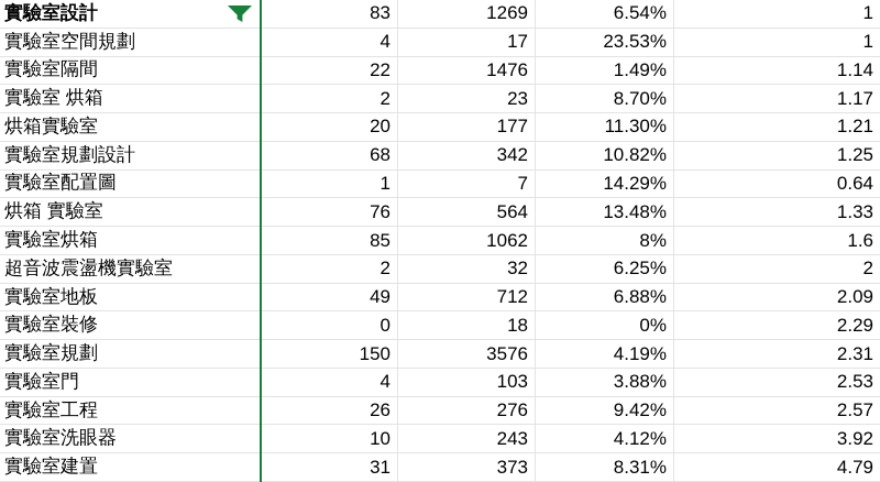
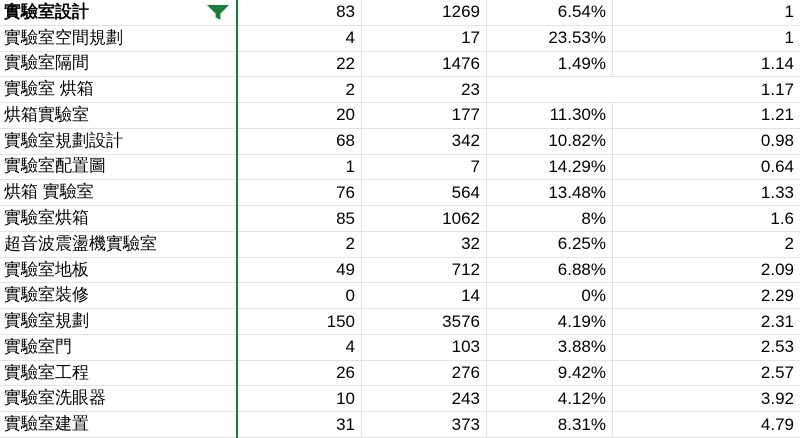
  實驗室設計
  83
  1269
  6.54%
  1
  實驗室空間規劃
  4
  17
  23.53%
  1
  實驗室隔間
  22
  1476
  1.49%
  1.14
  實驗室 烘箱
  2
  23
- 8.70%
  1.17
  烘箱實驗室
  20
  177
  11.30%
  1.21
  實驗室規劃設計
  68
  342
  10.82%
- 1.25
+ 0.98
  實驗室配置圖
  1
  7
  14.29%
  0.64
  烘箱 實驗室
  76
  564
  13.48%
  1.33
  實驗室烘箱
  85
  1062
  8%
  1.6
  超音波震盪機實驗室
  2
  32
  6.25%
  2
  實驗室地板
  49
  712
  6.88%
  2.09
  實驗室裝修
  0
- 18
+ 14
  0%
  2.29
  實驗室規劃
  150
  3576
  4.19%
  2.31
  實驗室門
  4
  103
  3.88%
  2.53
  實驗室工程
  26
  276
  9.42%
  2.57
  實驗室洗眼器
  10
  243
  4.12%
  3.92
  實驗室建置
  31
  373
  8.31%
  4.79
